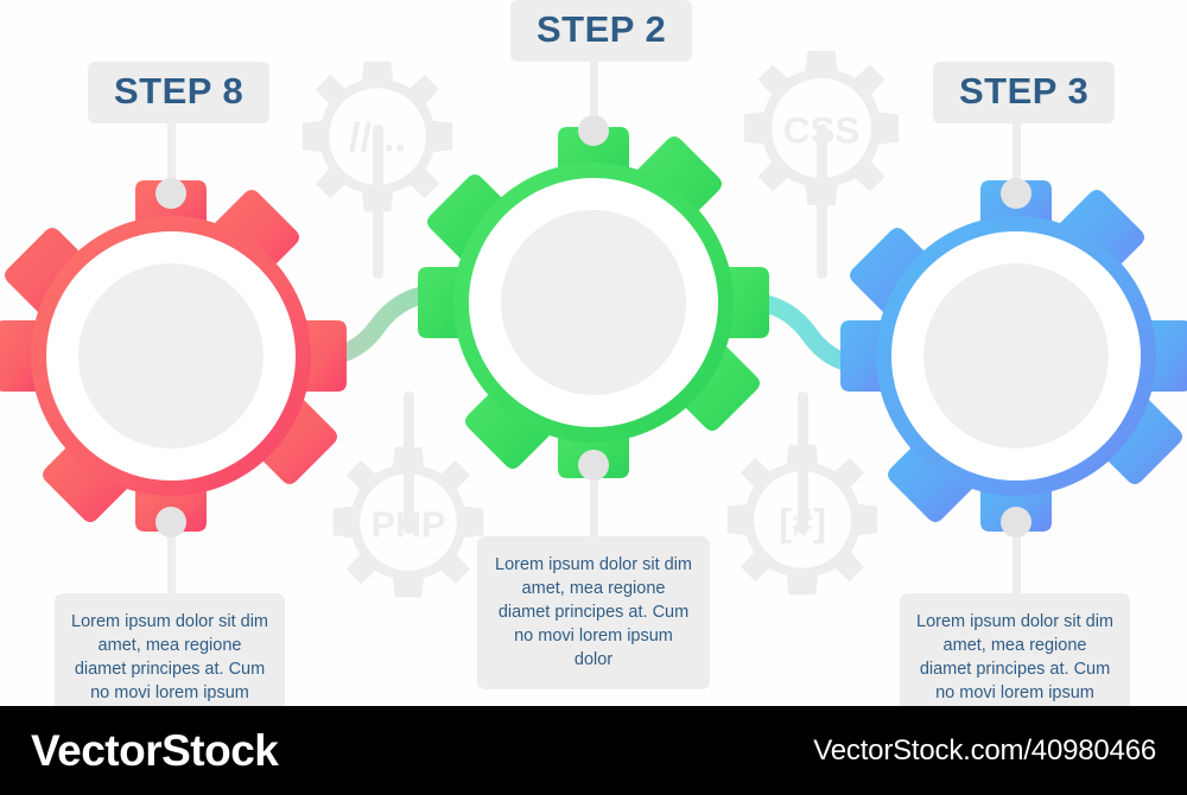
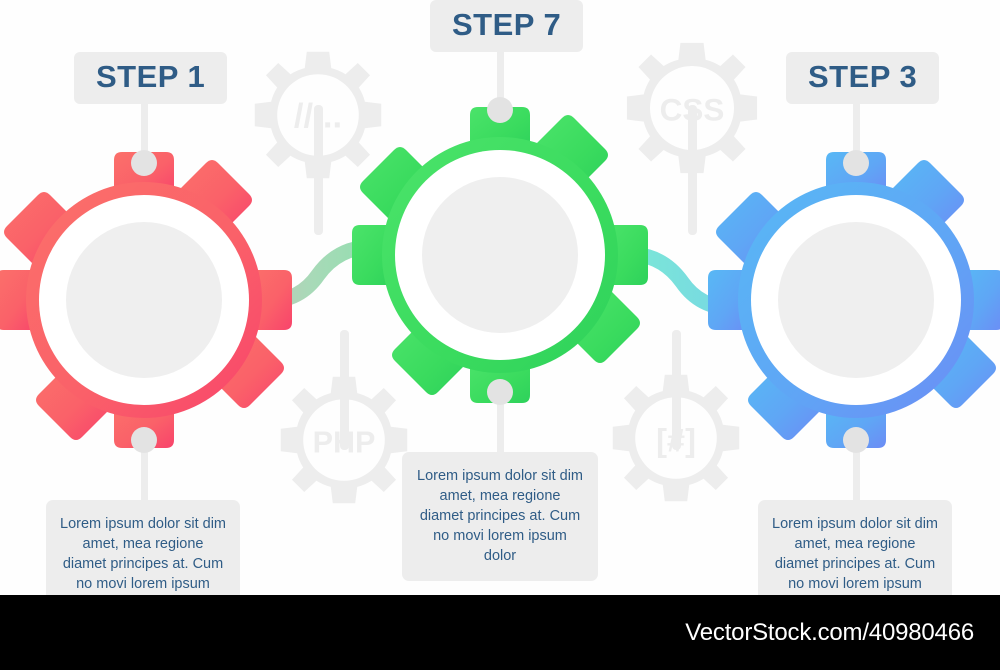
- STEP 8
+ STEP 1
- STEP 2
+ STEP 7
  STEP 3
  Lorem ipsum dolor sit dim amet, mea regione diamet principes at. Cum no movi lorem ipsum
  Lorem ipsum dolor sit dim amet, mea regione diamet principes at. Cum no movi lorem ipsum dolor
  Lorem ipsum dolor sit dim amet, mea regione diamet principes at. Cum no movi lorem ipsum
- VectorStock
  VectorStock.com/40980466
